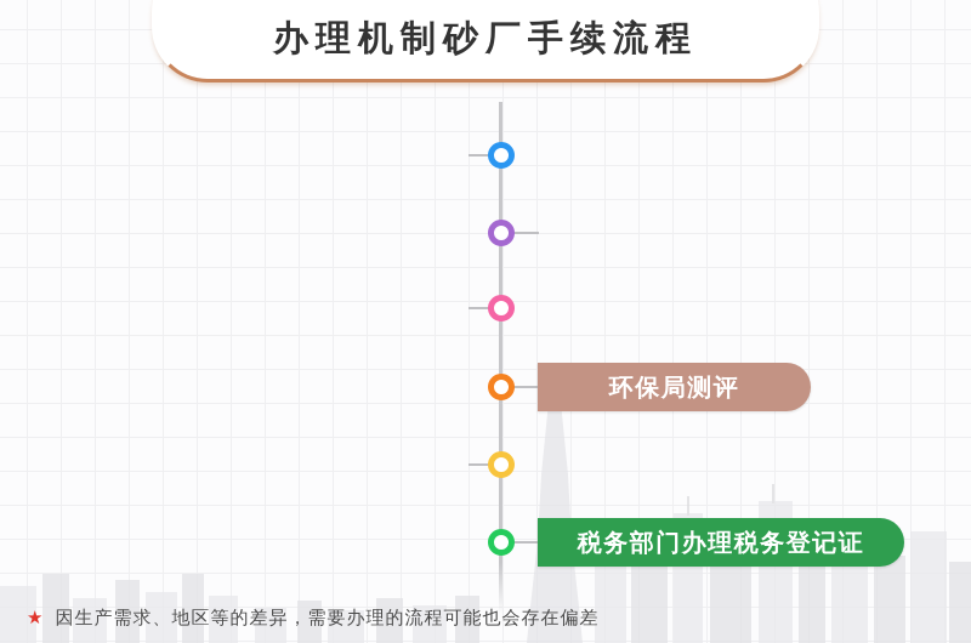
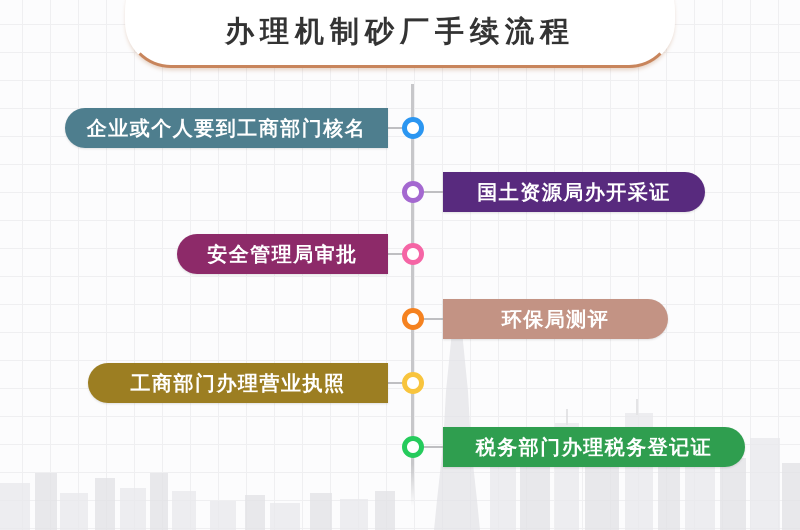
  办理机制砂厂手续流程
+ 企业或个人要到工商部门核名
+ 国土资源局办开采证
+ 安全管理局审批
  环保局测评
+ 工商部门办理营业执照
  税务部门办理税务登记证
- ★ 因生产需求、地区等的差异，需要办理的流程可能也会存在偏差
